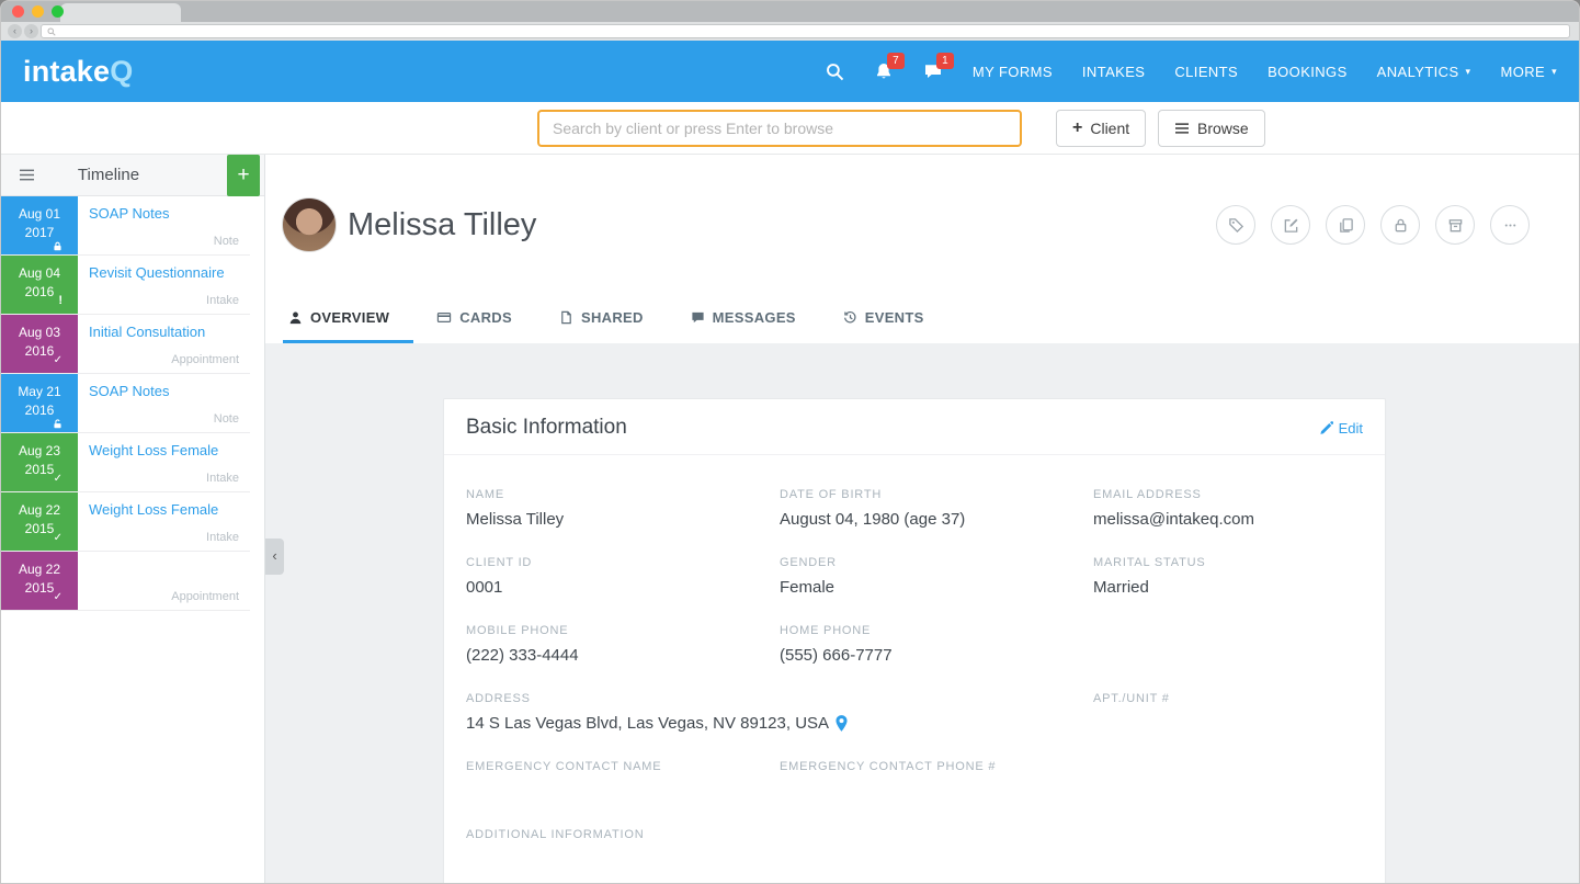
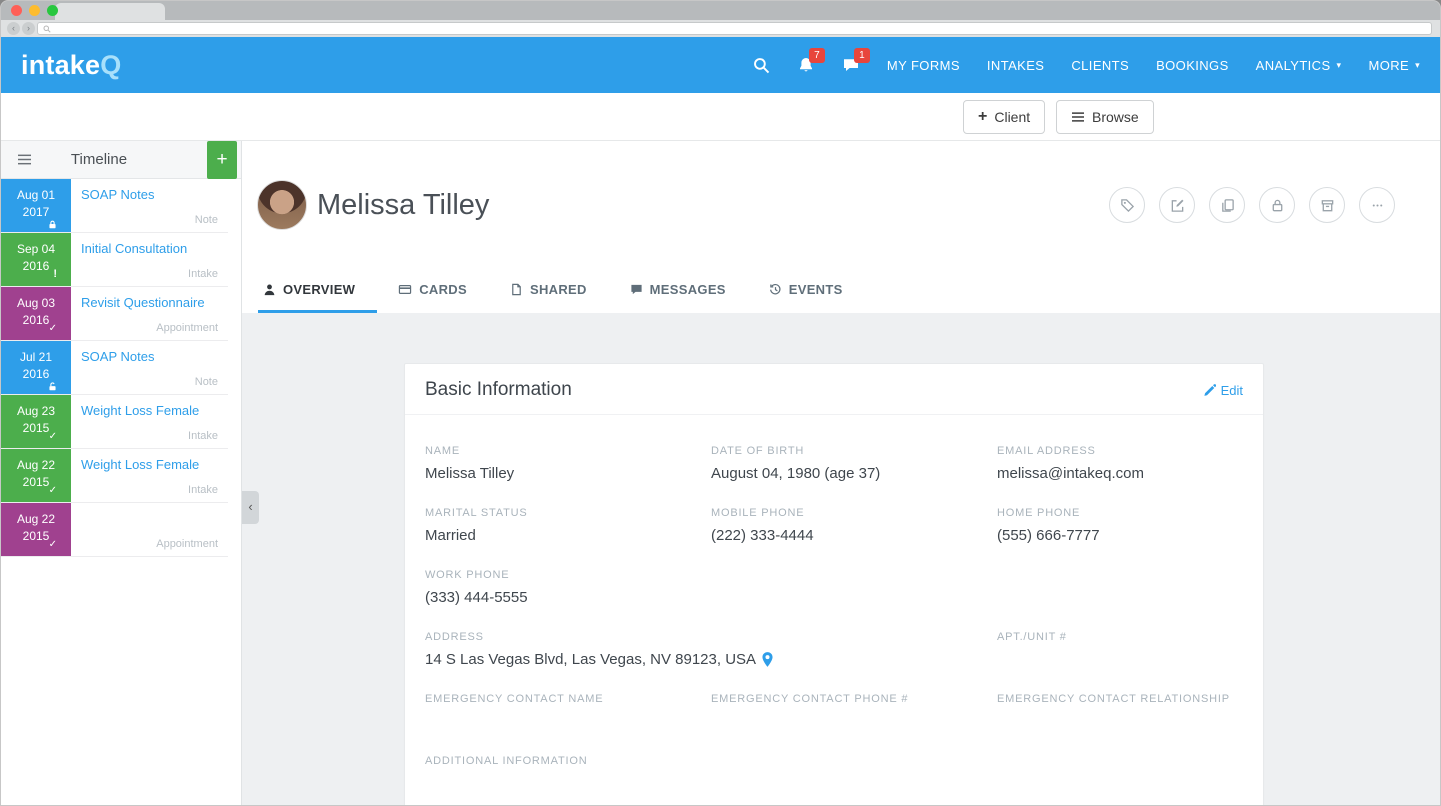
  ‹
  ›
  intakeQ
  7
  1
  MY FORMS
  INTAKES
  CLIENTS
  BOOKINGS
  ANALYTICS
  ▾
  MORE
  ▾
- Search by client or press Enter to browse
  +
  Client
  Browse
  Timeline
  +
  Aug 01
  2017
  SOAP Notes
  Note
- Aug 04
+ Sep 04
  2016
  !
- Revisit Questionnaire
+ Initial Consultation
  Intake
  Aug 03
  2016
  ✓
- Initial Consultation
+ Revisit Questionnaire
  Appointment
- May 21
+ Jul 21
  2016
  SOAP Notes
  Note
  Aug 23
  2015
  ✓
  Weight Loss Female
  Intake
  Aug 22
  2015
  ✓
  Weight Loss Female
  Intake
  Aug 22
  2015
  ✓
  Appointment
  ‹
  Melissa Tilley
  OVERVIEW
  CARDS
  SHARED
  MESSAGES
  EVENTS
  Basic Information
  Edit
  NAME
  Melissa Tilley
  DATE OF BIRTH
  August 04, 1980 (age 37)
  EMAIL ADDRESS
  melissa@intakeq.com
- CLIENT ID
- 0001
- GENDER
- Female
  MARITAL STATUS
  Married
  MOBILE PHONE
  (222) 333-4444
  HOME PHONE
  (555) 666-7777
+ WORK PHONE
+ (333) 444-5555
  ADDRESS
  14 S Las Vegas Blvd, Las Vegas, NV 89123, USA
  APT./UNIT #
  EMERGENCY CONTACT NAME
  EMERGENCY CONTACT PHONE #
+ EMERGENCY CONTACT RELATIONSHIP
  ADDITIONAL INFORMATION
